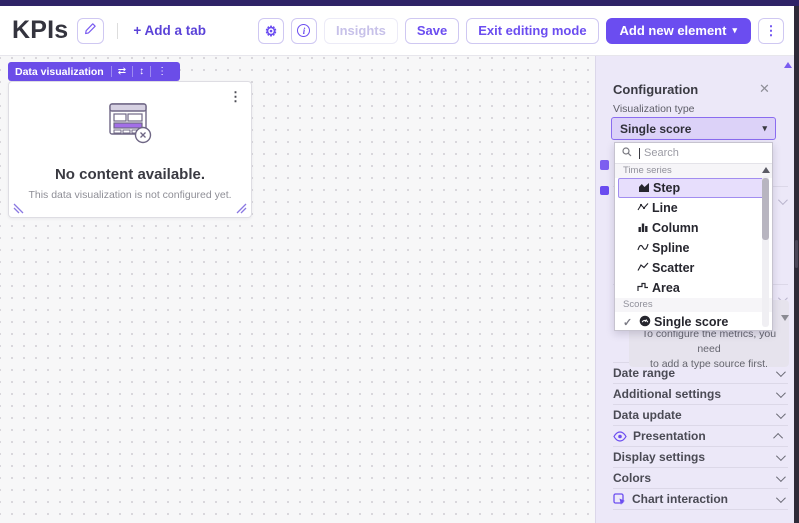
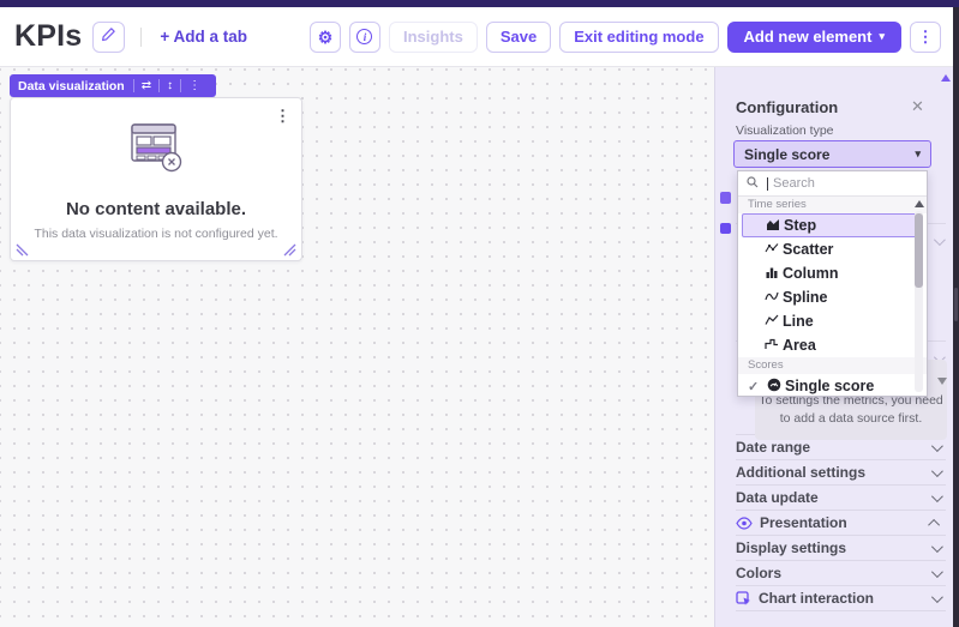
  KPIs
  + Add a tab
  ⚙
  i
  Insights
  Save
  Exit editing mode
  Add new element
  ▾
  ⋮
  Data visualization
  ⇄
  ↕
  ⋮
  ⋮
  No content available.
  This data visualization is not configured yet.
  Configuration
  ✕
  Visualization type
  Single score
  ▾
- To configure the metrics, you need
+ To settings the metrics, you need
- to add a type source first.
+ to add a data source first.
  Search
  Time series
  Step
- Line
+ Scatter
  Column
  Spline
- Scatter
+ Line
  Area
  Scores
  ✓
  Single score
  Date range
  Additional settings
  Data update
  Presentation
  Display settings
  Colors
  Chart interaction
